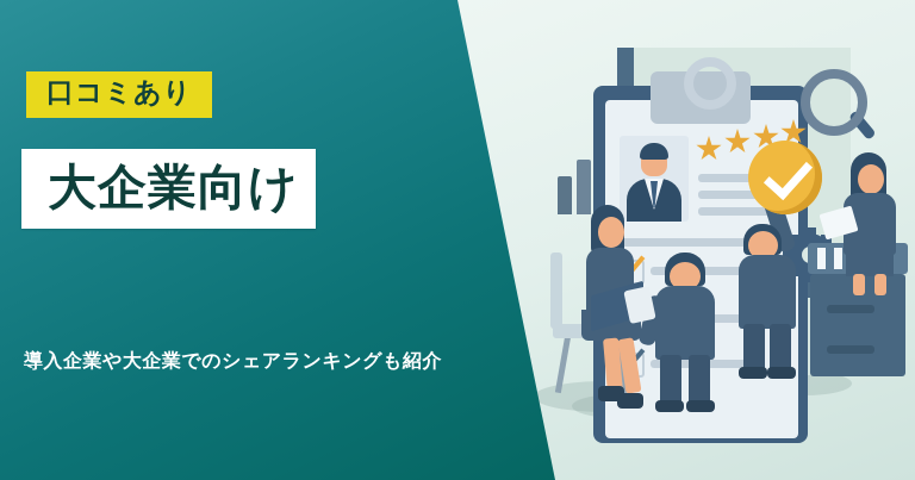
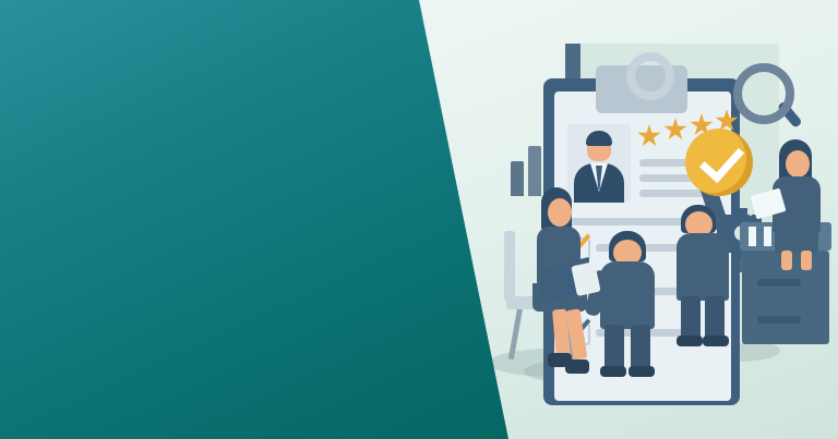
- 口コミあり
- 大企業向け
- 導入企業や大企業でのシェアランキングも紹介
